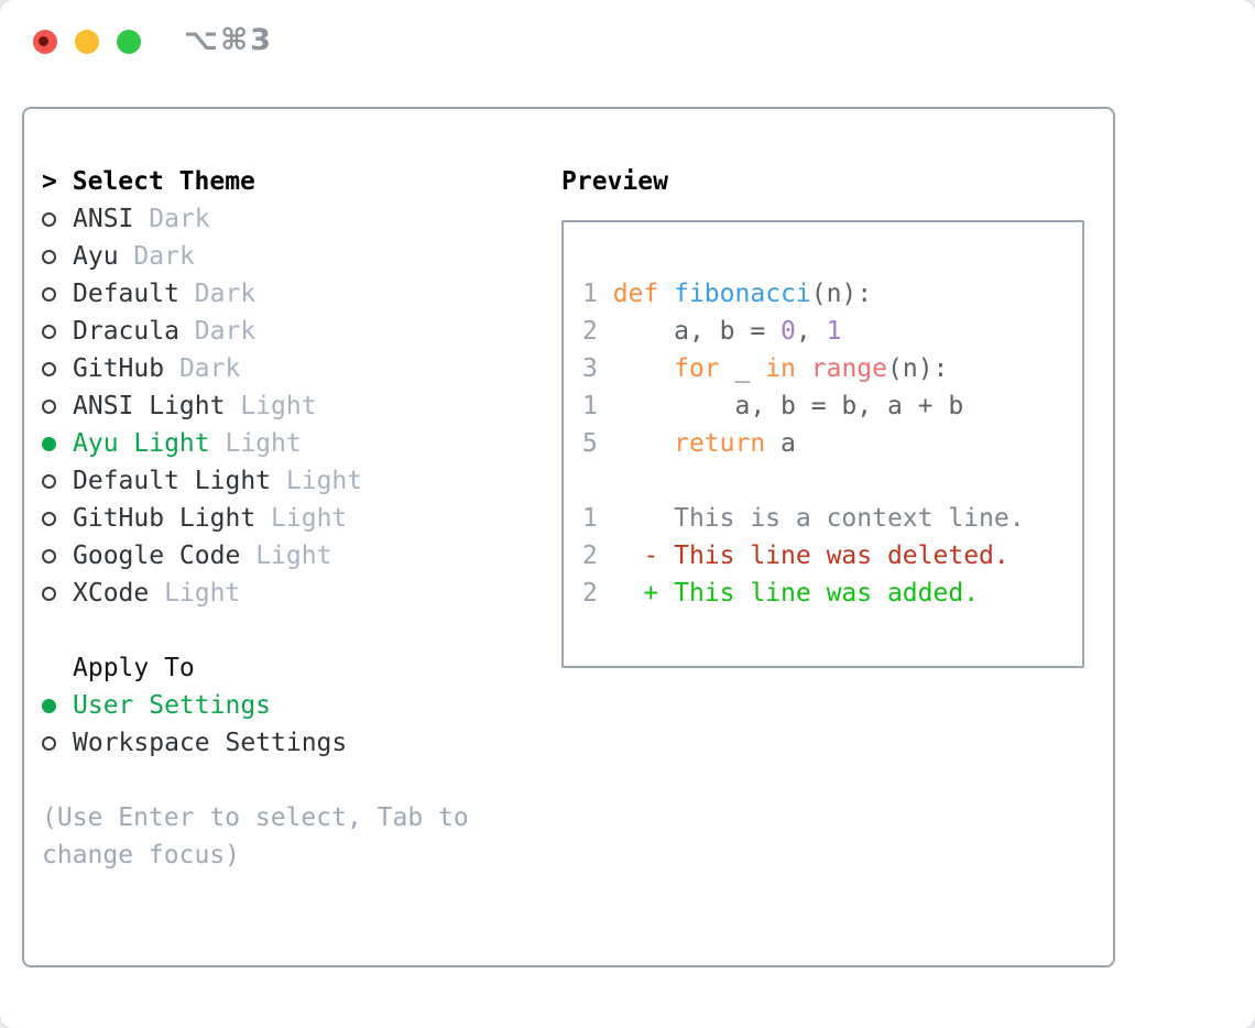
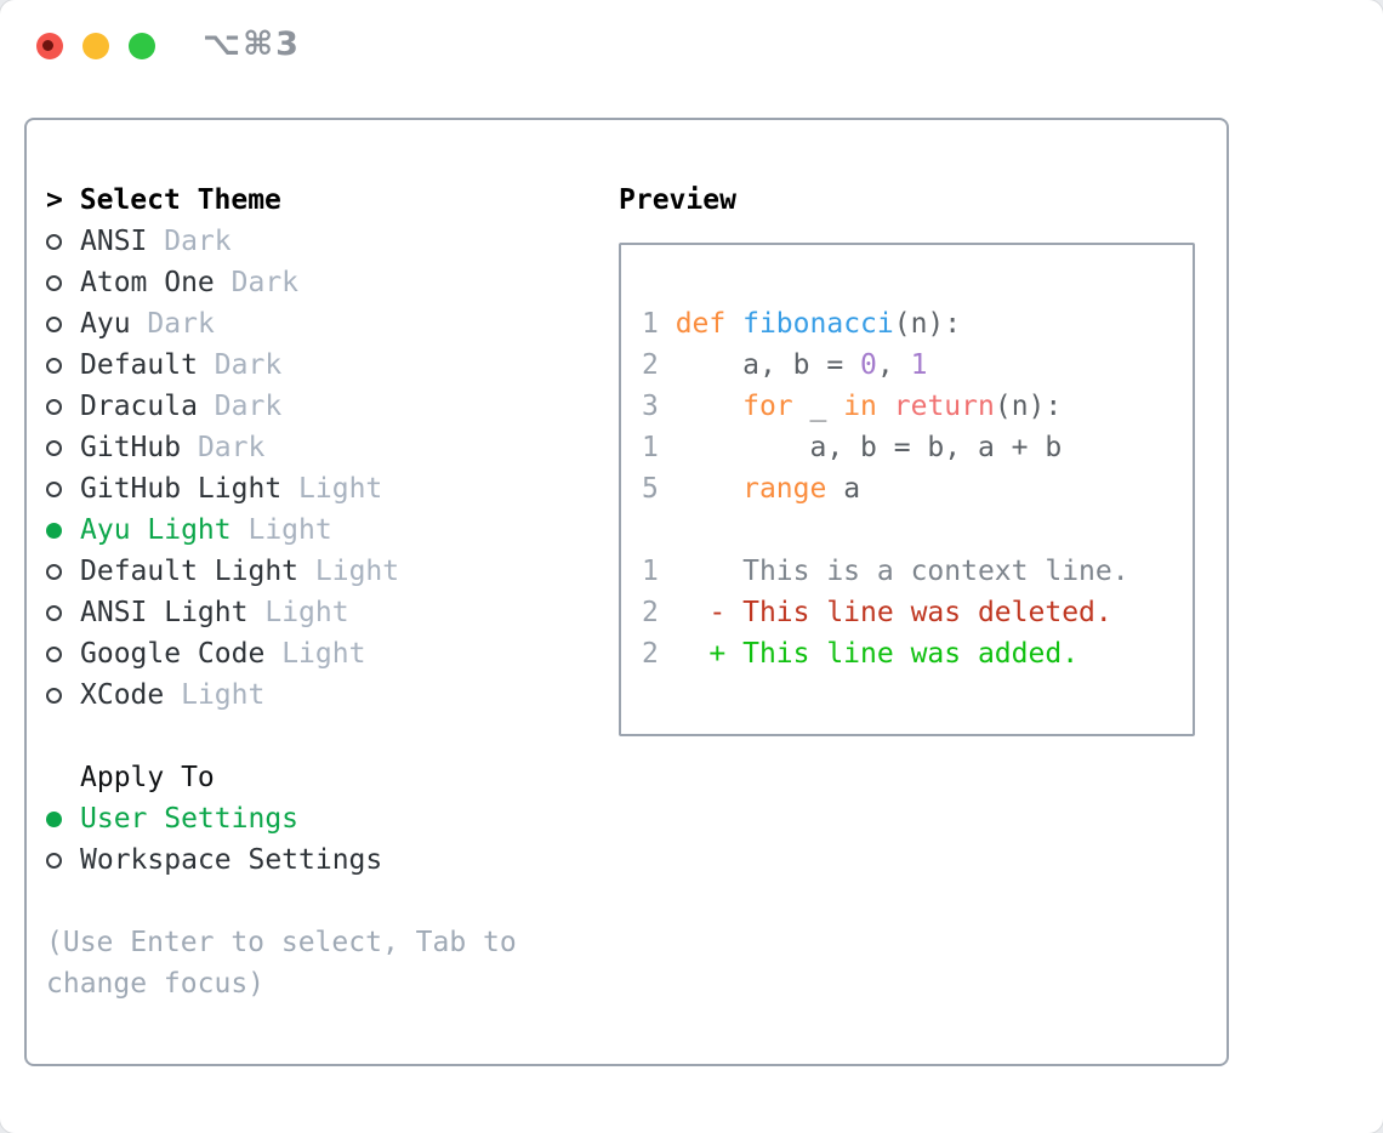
  ⌥⌘3
  > Select Theme
  ANSI Dark
+ Atom One Dark
  Ayu Dark
  Default Dark
  Dracula Dark
  GitHub Dark
- ANSI Light Light
+ GitHub Light Light
  Ayu Light Light
  Default Light Light
- GitHub Light Light
+ ANSI Light Light
  Google Code Light
  XCode Light
  Apply To
  User Settings
  Workspace Settings
  (Use Enter to select, Tab to
  change focus)
  Preview
  1 def fibonacci(n):
  2 a, b = 0, 1
- 3 for _ in range(n):
+ 3 for _ in return(n):
  1 a, b = b, a + b
- 5 return a
+ 5 range a
  1 This is a context line.
  2 - This line was deleted.
  2 + This line was added.
